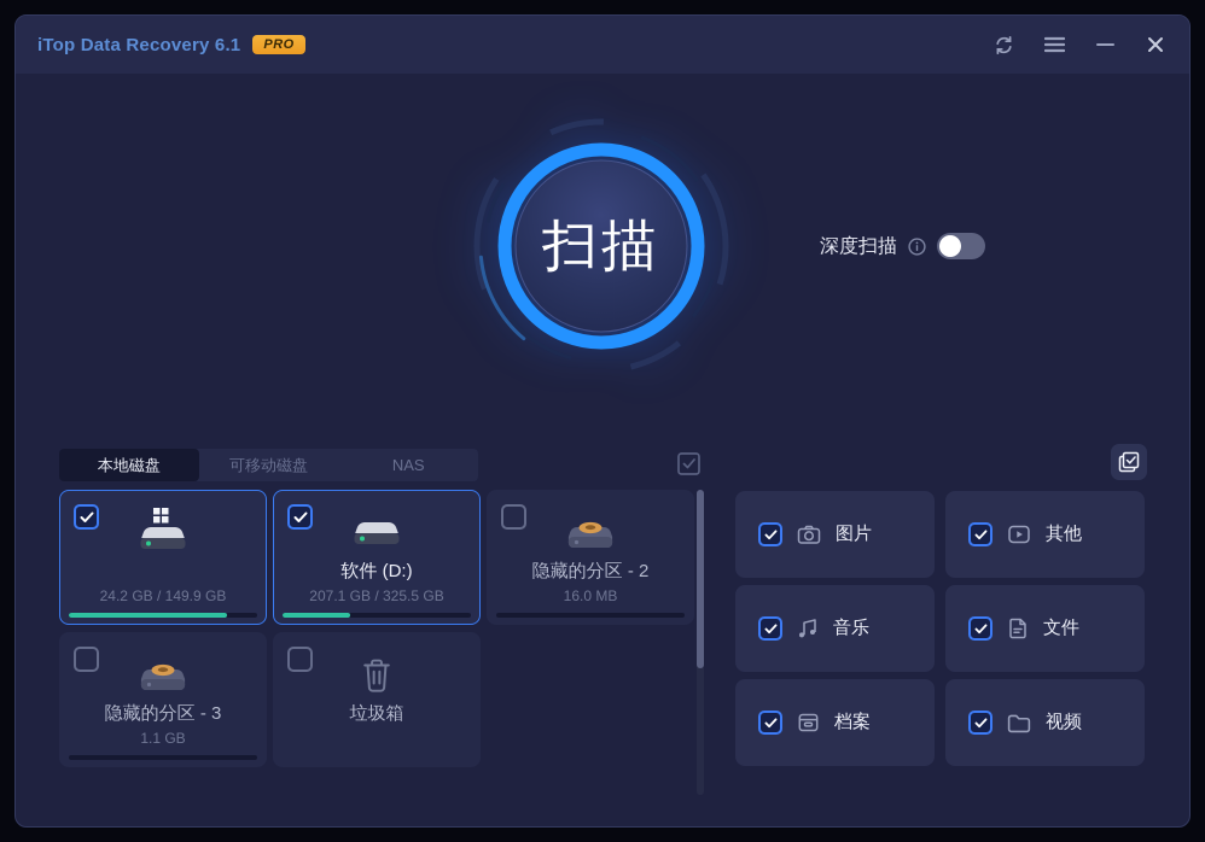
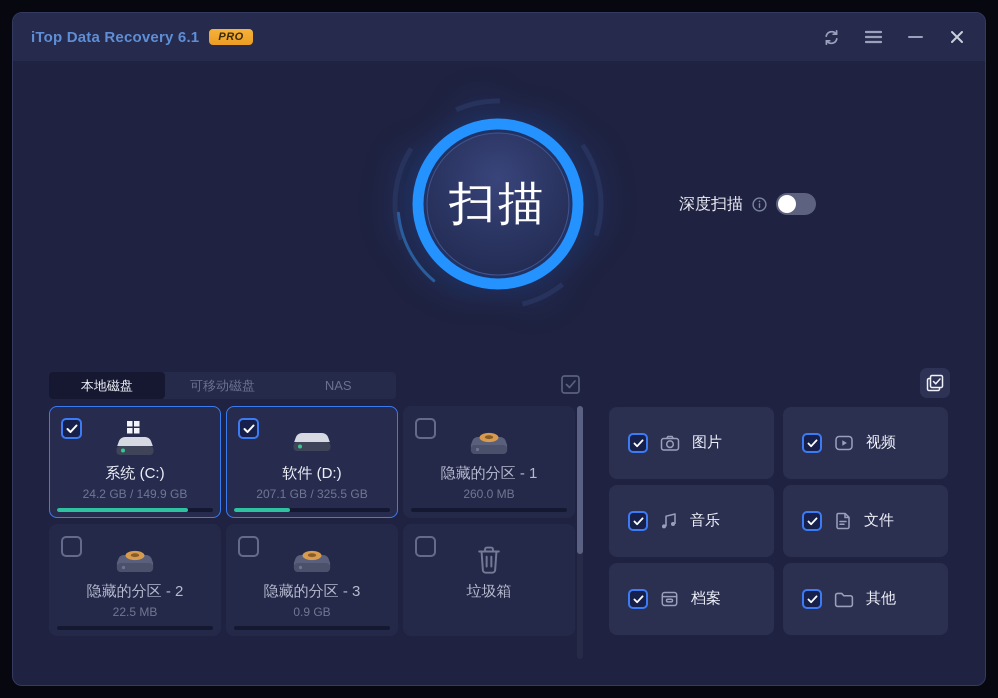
  iTop Data Recovery 6.1
  PRO
  扫描
  深度扫描
  本地磁盘
  可移动磁盘
  NAS
+ 系统 (C:)
  24.2 GB / 149.9 GB
  软件 (D:)
  207.1 GB / 325.5 GB
+ 隐藏的分区 - 1
+ 260.0 MB
  隐藏的分区 - 2
- 16.0 MB
+ 22.5 MB
  隐藏的分区 - 3
- 1.1 GB
+ 0.9 GB
  垃圾箱
  图片
- 其他
+ 视频
  音乐
  文件
  档案
- 视频
+ 其他
